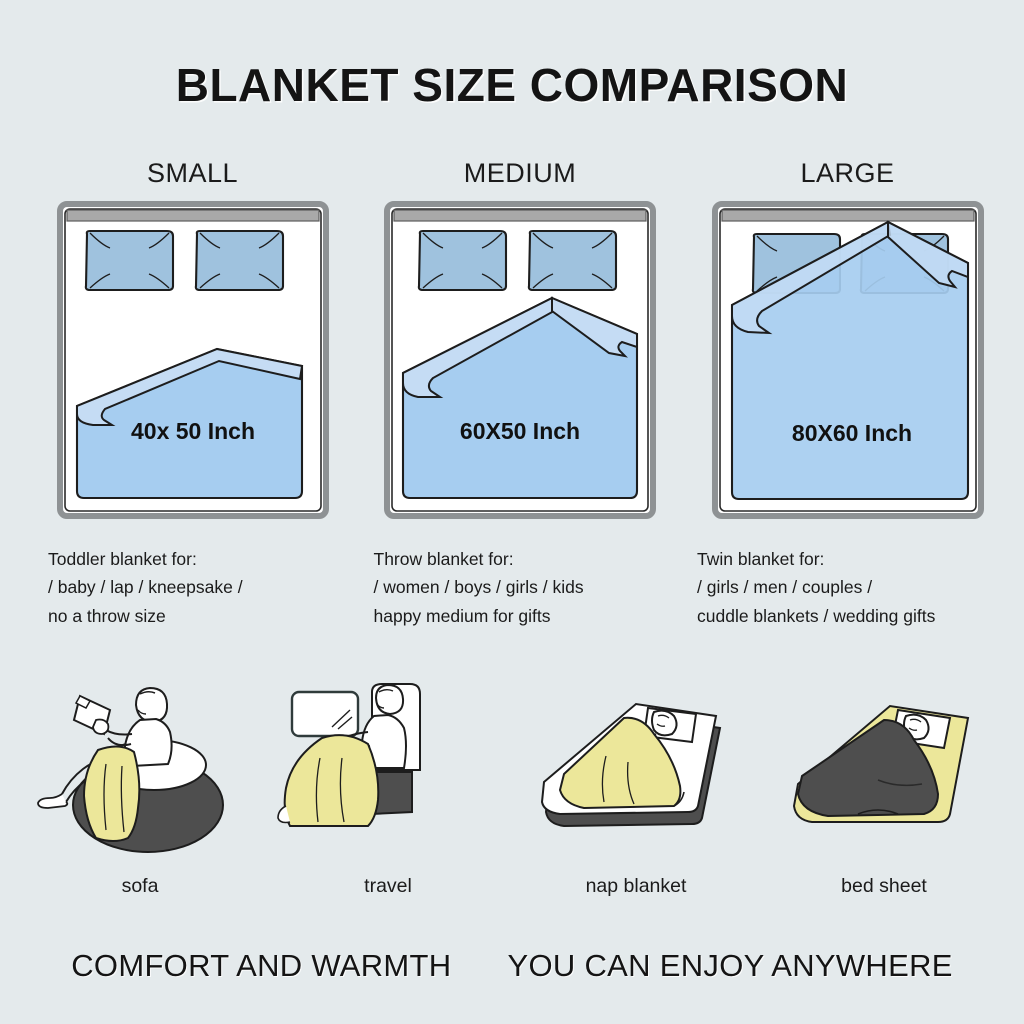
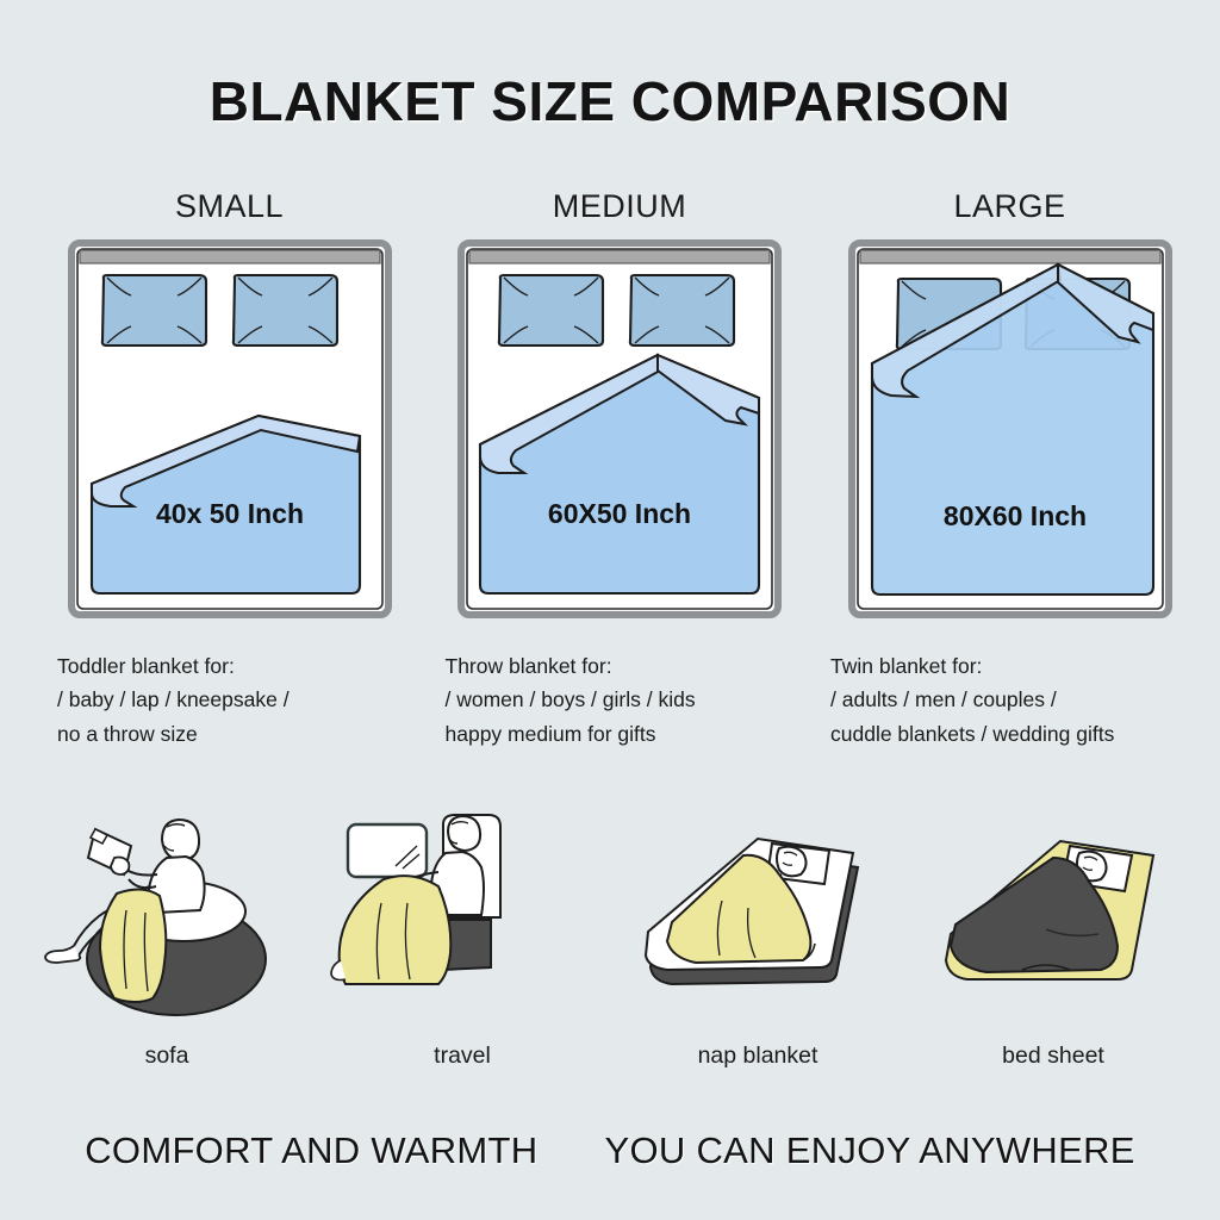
  BLANKET SIZE COMPARISON
  SMALL
  40x 50 Inch
  Toddler blanket for:
  / baby / lap / kneepsake /
  no a throw size
  MEDIUM
  60X50 Inch
  Throw blanket for:
  / women / boys / girls / kids
  happy medium for gifts
  LARGE
  80X60 Inch
  Twin blanket for:
- / girls / men / couples /
+ / adults / men / couples /
  cuddle blankets / wedding gifts
  sofa
  travel
  nap blanket
  bed sheet
  COMFORT AND WARMTH
  YOU CAN ENJOY ANYWHERE
